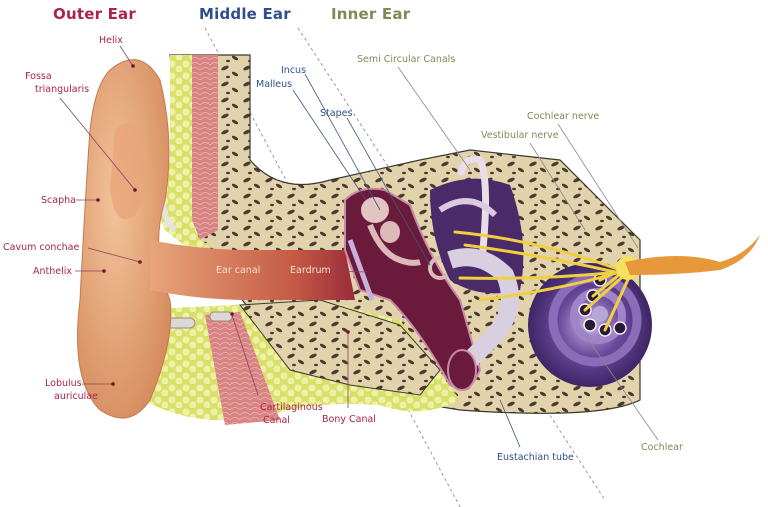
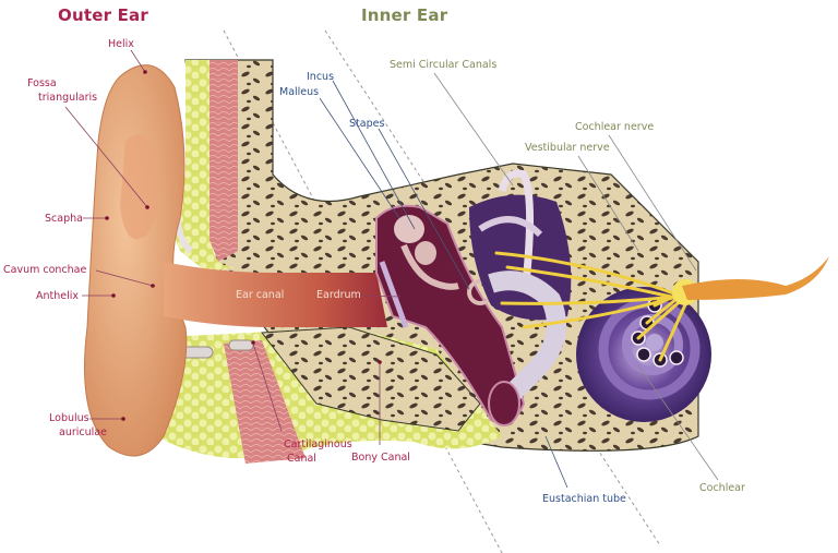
  Outer Ear
- Middle Ear
  Inner Ear
  Helix
  Fossa
  triangularis
  Scapha
  Cavum conchae
  Anthelix
  Lobulus
  auriculae
  Ear canal
  Eardrum
  Cartilaginous
  Canal
  Bony Canal
  Incus
  Malleus
  Stapes
  Eustachian tube
  Semi Circular Canals
  Cochlear nerve
  Vestibular nerve
  Cochlear
